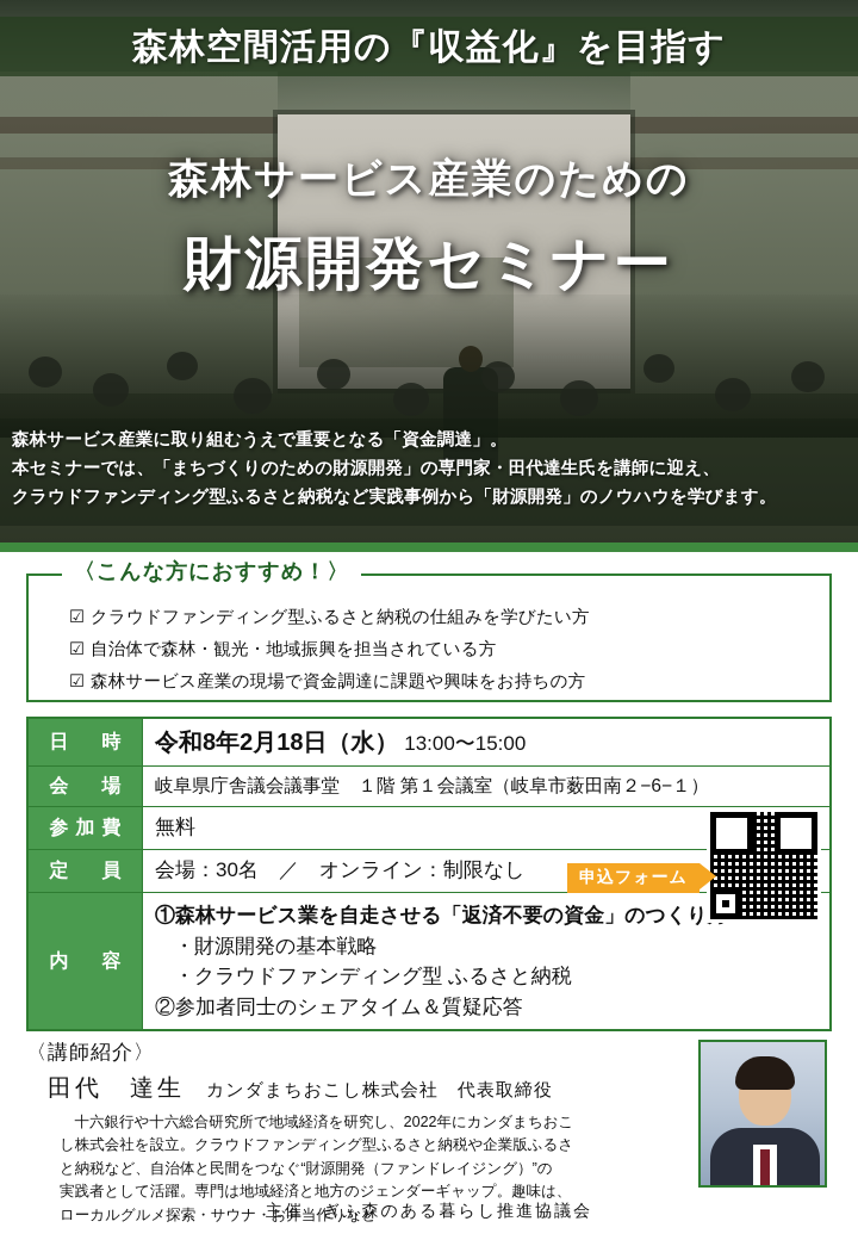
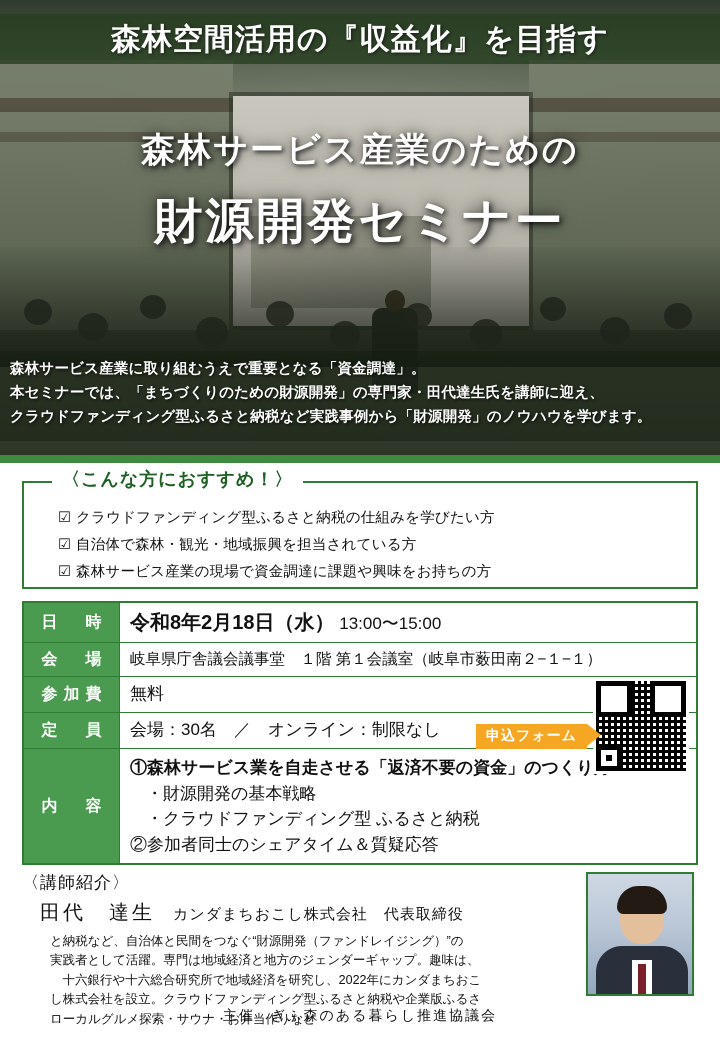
  森林空間活用の『収益化』を目指す
  森林サービス産業のための
  財源開発セミナー
  森林サービス産業に取り組むうえで重要となる「資金調達」。
  本セミナーでは、「まちづくりのための財源開発」の専門家・田代達生氏を講師に迎え、
  クラウドファンディング型ふるさと納税など実践事例から「財源開発」のノウハウを学びます。
  〈こんな方におすすめ！〉
  ☑ クラウドファンディング型ふるさと納税の仕組みを学びたい方
  ☑ 自治体で森林・観光・地域振興を担当されている方
  ☑ 森林サービス産業の現場で資金調達に課題や興味をお持ちの方
  日 時	令和8年2月18日（水） 13:00〜15:00
- 会 場	岐阜県庁舎議会議事堂 １階 第１会議室（岐阜市薮田南２−6−１）
+ 会 場	岐阜県庁舎議会議事堂 １階 第１会議室（岐阜市薮田南２−１−１）
  参加費	無料
  定 員	会場：30名 ／ オンライン：制限なし
  内 容	①森林サービス業を自走させる「返済不要の資金」のつくり ・財源開発の基本戦略 ・クラウドファンディング型 ふるさと納税 ②参加者同士のシェアタイム＆質疑応答
  申込フォーム
  〈講師紹介〉
  田代 達生
  カンダまちおこし株式会社 代表取締役
- 十六銀行や十六総合研究所で地域経済を研究し、2022年にカンダまちおこ
+ と納税など、自治体と民間をつなぐ“財源開発（ファンドレイジング）”の
- し株式会社を設立。クラウドファンディング型ふるさと納税や企業版ふるさ
+ 実践者として活躍。専門は地域経済と地方のジェンダーギャップ。趣味は、
- と納税など、自治体と民間をつなぐ“財源開発（ファンドレイジング）”の
+ 十六銀行や十六総合研究所で地域経済を研究し、2022年にカンダまちおこ
- 実践者として活躍。専門は地域経済と地方のジェンダーギャップ。趣味は、
+ し株式会社を設立。クラウドファンディング型ふるさと納税や企業版ふるさ
  ローカルグルメ探索・サウナ・お弁当作りなど
  主催 ぎふ森のある暮らし推進協議会
